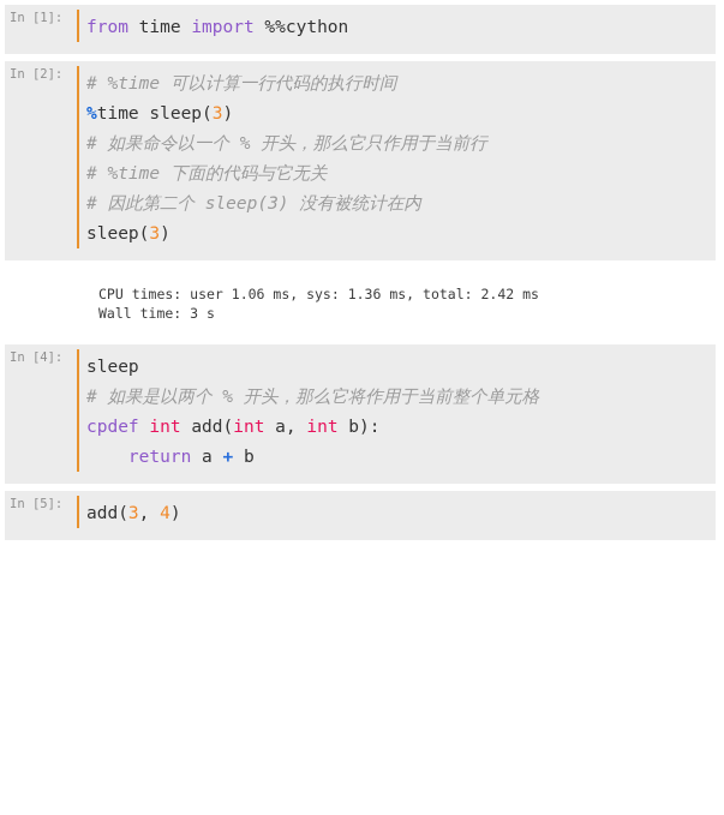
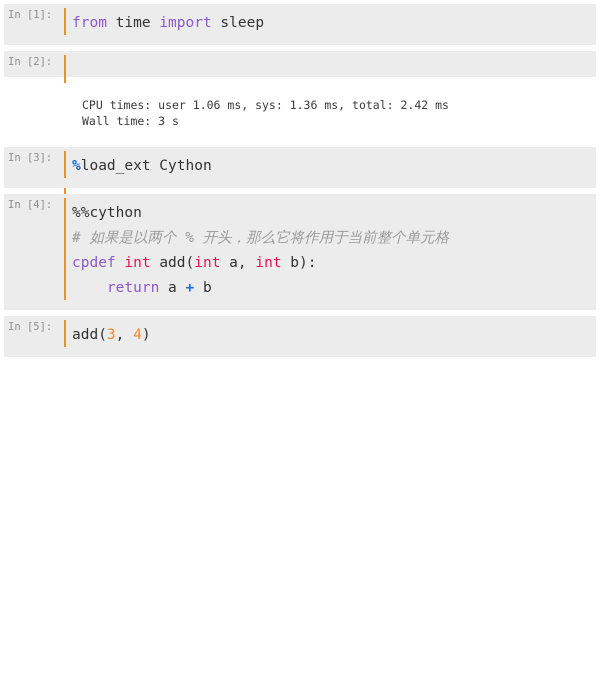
  In [1]:
- from time import %%cython
+ from time import sleep
  In [2]:
- # %time 可以计算一行代码的执行时间
- %time sleep(3)
- # 如果命令以一个 % 开头，那么它只作用于当前行
- # %time 下面的代码与它无关
- # 因此第二个 sleep(3) 没有被统计在内
- sleep(3)
  CPU times: user 1.06 ms, sys: 1.36 ms, total: 2.42 ms
  Wall time: 3 s
+ In [3]:
+ %load_ext Cython
  In [4]:
- sleep
+ %%cython
  # 如果是以两个 % 开头，那么它将作用于当前整个单元格
  cpdef int add(int a, int b):
  return a + b
  In [5]:
  add(3, 4)
